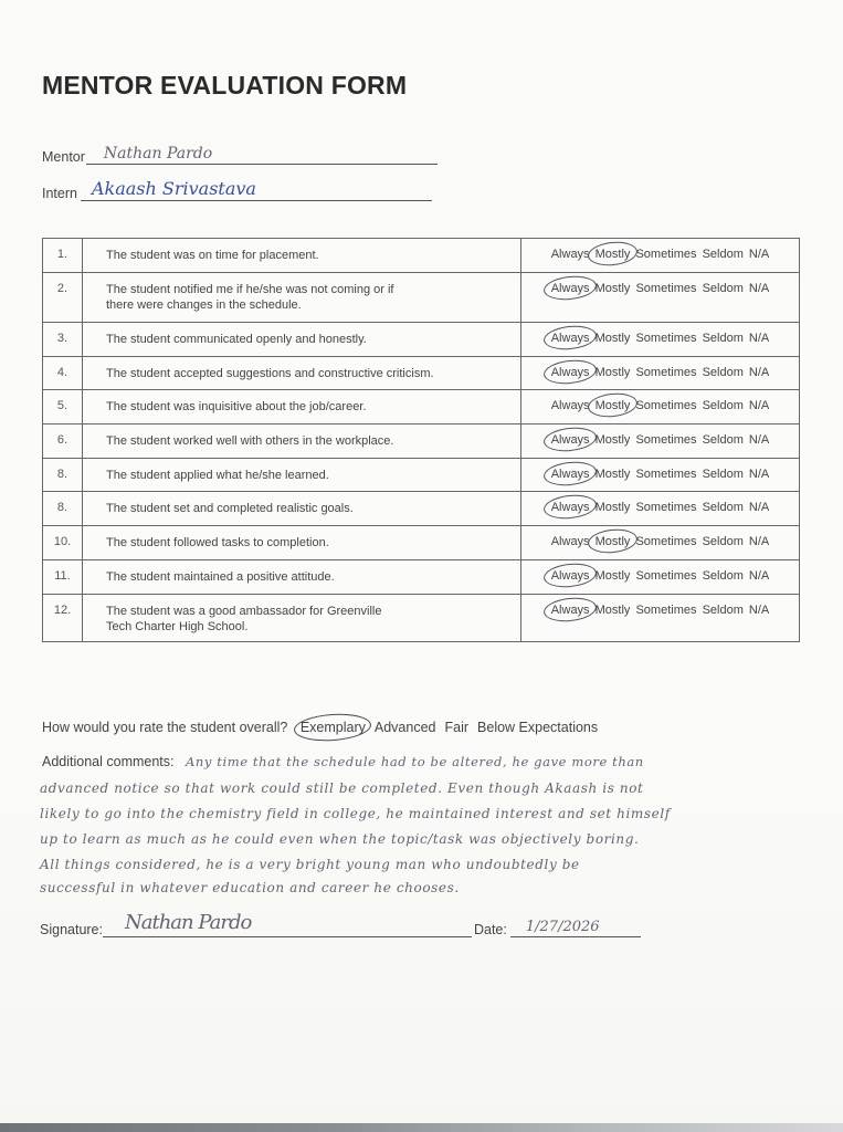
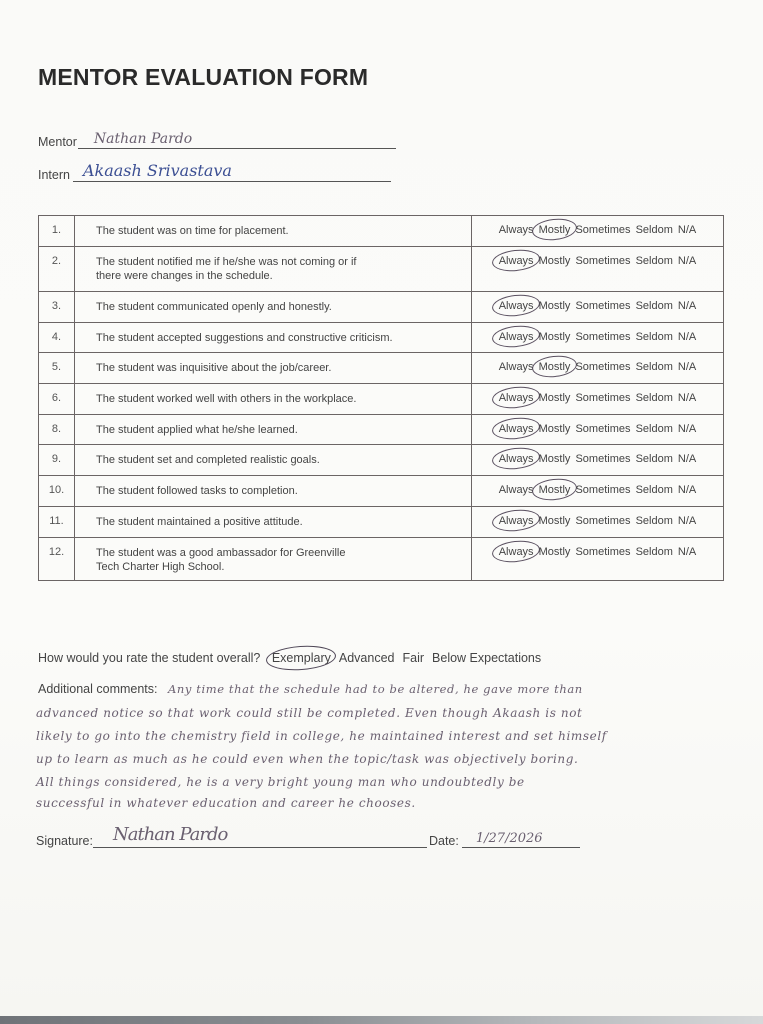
  MENTOR EVALUATION FORM
  Mentor
  Nathan Pardo
  Intern
  Akaash Srivastava
  1.	The student was on time for placement.	Always Mostly Sometimes Seldom N/A
  2.	The student notified me if he/she was not coming or if there were changes in the schedule.	Always Mostly Sometimes Seldom N/A
  3.	The student communicated openly and honestly.	Always Mostly Sometimes Seldom N/A
  4.	The student accepted suggestions and constructive criticism.	Always Mostly Sometimes Seldom N/A
  5.	The student was inquisitive about the job/career.	Always Mostly Sometimes Seldom N/A
  6.	The student worked well with others in the workplace.	Always Mostly Sometimes Seldom N/A
  8.	The student applied what he/she learned.	Always Mostly Sometimes Seldom N/A
- 8.	The student set and completed realistic goals.	Always Mostly Sometimes Seldom N/A
+ 9.	The student set and completed realistic goals.	Always Mostly Sometimes Seldom N/A
  10.	The student followed tasks to completion.	Always Mostly Sometimes Seldom N/A
  11.	The student maintained a positive attitude.	Always Mostly Sometimes Seldom N/A
  12.	The student was a good ambassador for Greenville Tech Charter High School.	Always Mostly Sometimes Seldom N/A
  How would you rate the student overall? Exemplary Advanced Fair Below Expectations
  Additional comments:
  Any time that the schedule had to be altered, he gave more than
  advanced notice so that work could still be completed. Even though Akaash is not
  likely to go into the chemistry field in college, he maintained interest and set himself
  up to learn as much as he could even when the topic/task was objectively boring.
  All things considered, he is a very bright young man who undoubtedly be
  successful in whatever education and career he chooses.
  Signature:
  Nathan Pardo
  Date:
  1/27/2026
